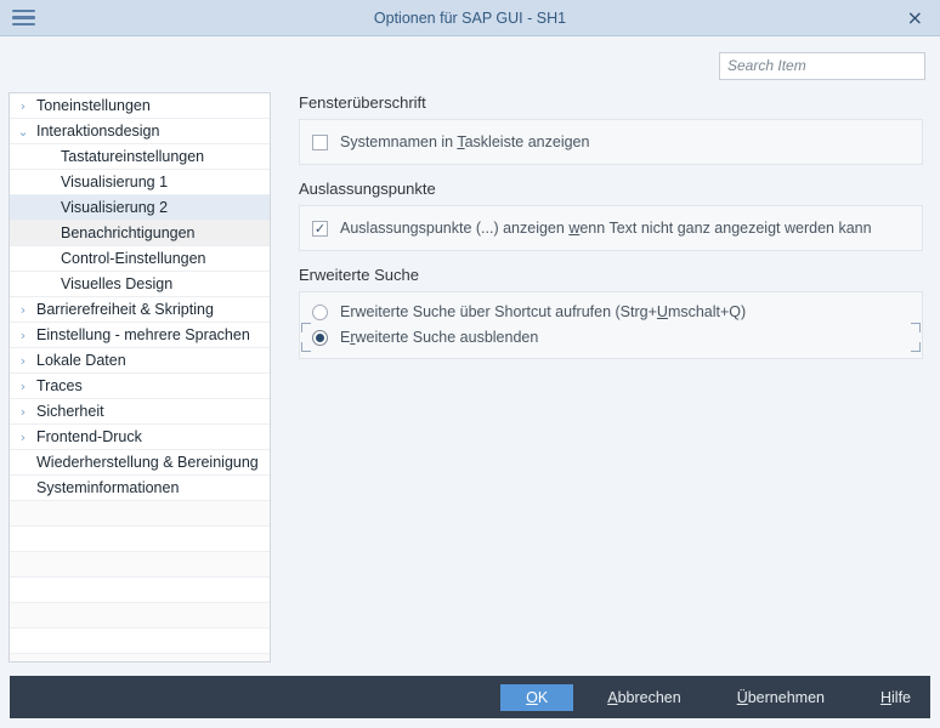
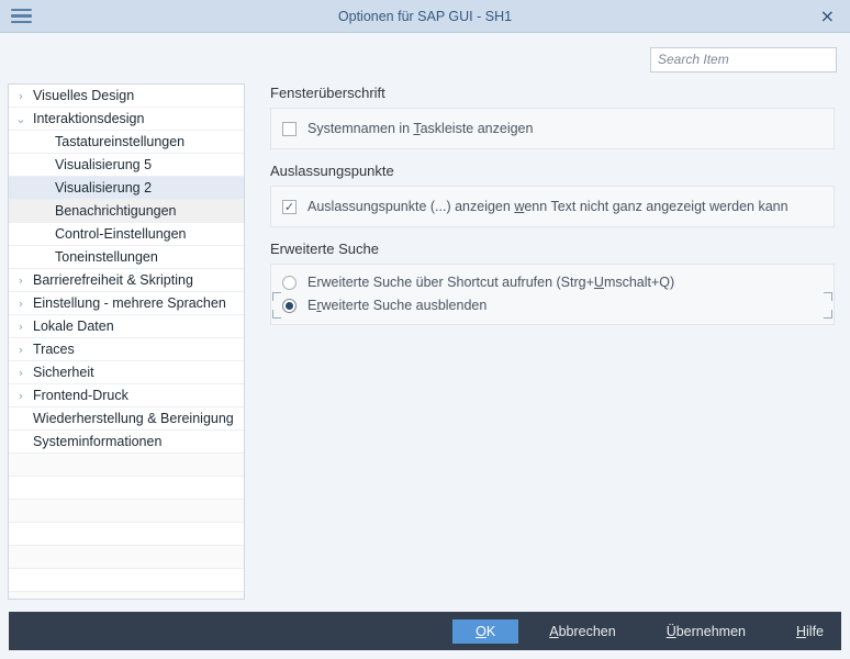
  Optionen für SAP GUI - SH1
  ×
  Search Item
  ›
- Toneinstellungen
+ Visuelles Design
  ⌄
  Interaktionsdesign
  Tastatureinstellungen
- Visualisierung 1
+ Visualisierung 5
  Visualisierung 2
  Benachrichtigungen
  Control-Einstellungen
- Visuelles Design
+ Toneinstellungen
  ›
  Barrierefreiheit & Skripting
  ›
  Einstellung - mehrere Sprachen
  ›
  Lokale Daten
  ›
  Traces
  ›
  Sicherheit
  ›
  Frontend-Druck
  Wiederherstellung & Bereinigung
  Systeminformationen
  Fensterüberschrift
  Systemnamen in Taskleiste anzeigen
  Auslassungspunkte
  ✓
  Auslassungspunkte (...) anzeigen wenn Text nicht ganz angezeigt werden kann
  Erweiterte Suche
  Erweiterte Suche über Shortcut aufrufen (Strg+Umschalt+Q)
  Erweiterte Suche ausblenden
  O
  K
  A
  bbrechen
  Ü
  bernehmen
  H
  ilfe
